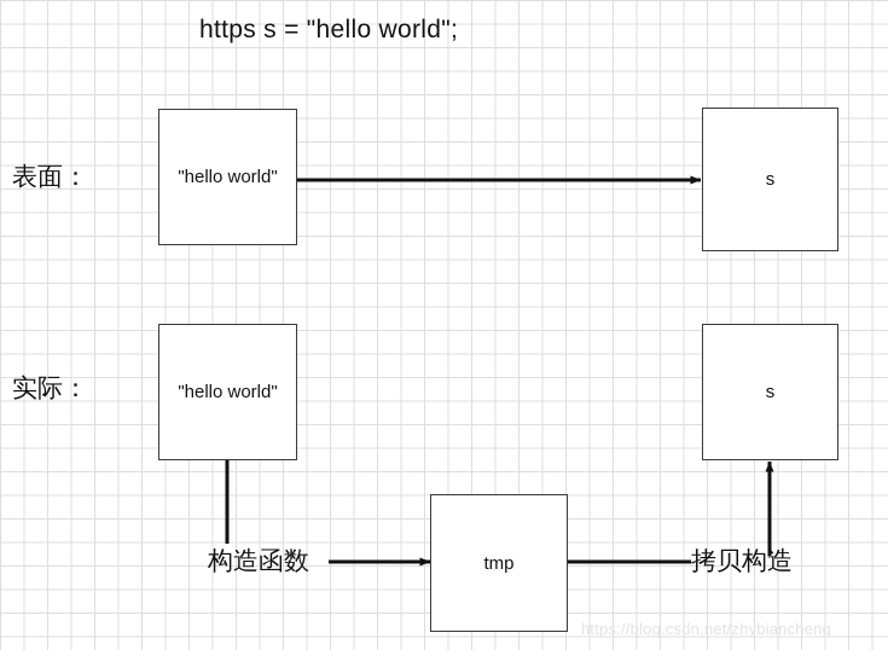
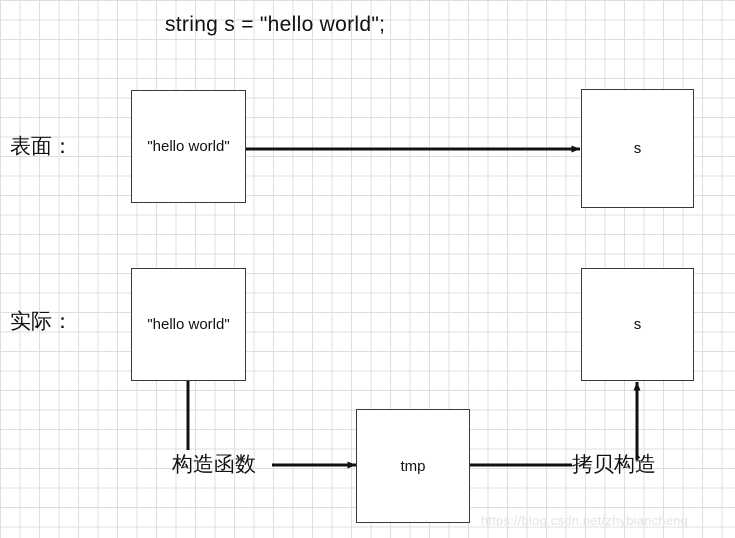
- https s = "hello world";
+ string s = "hello world";
  表面：
  实际：
  "hello world"
  s
  "hello world"
  s
  tmp
  构造函数
  拷贝构造
  https://blog.csdn.net/zhybiancheng
